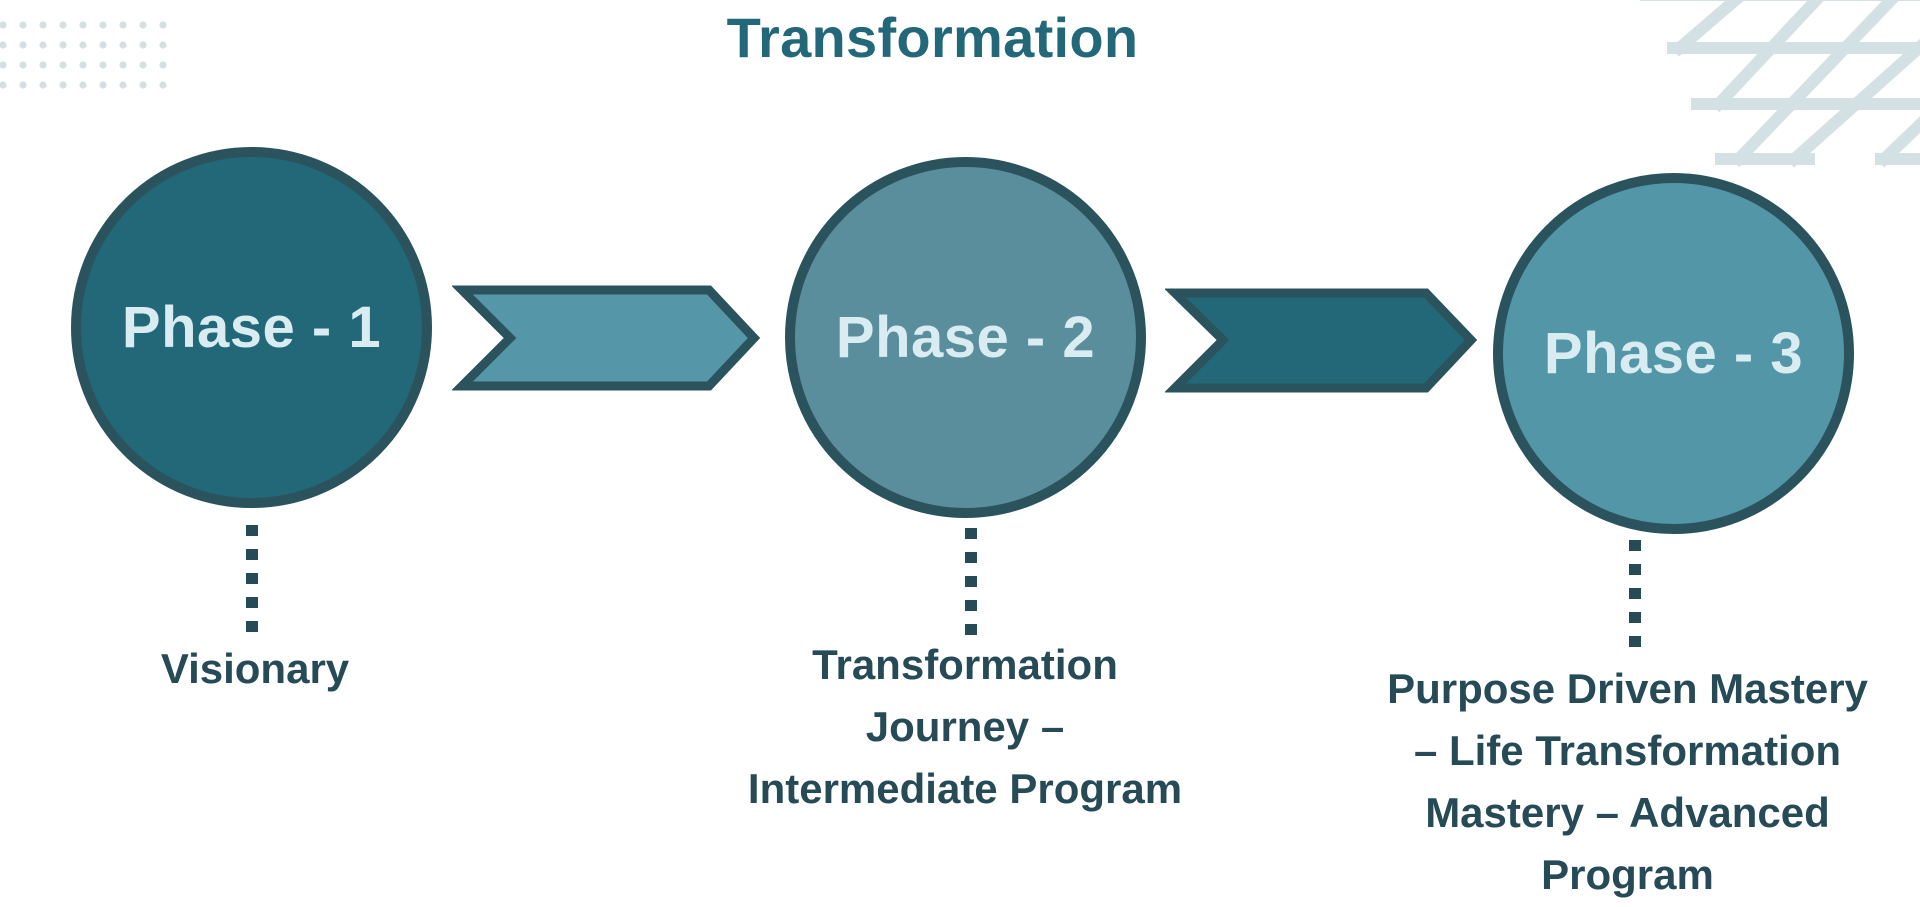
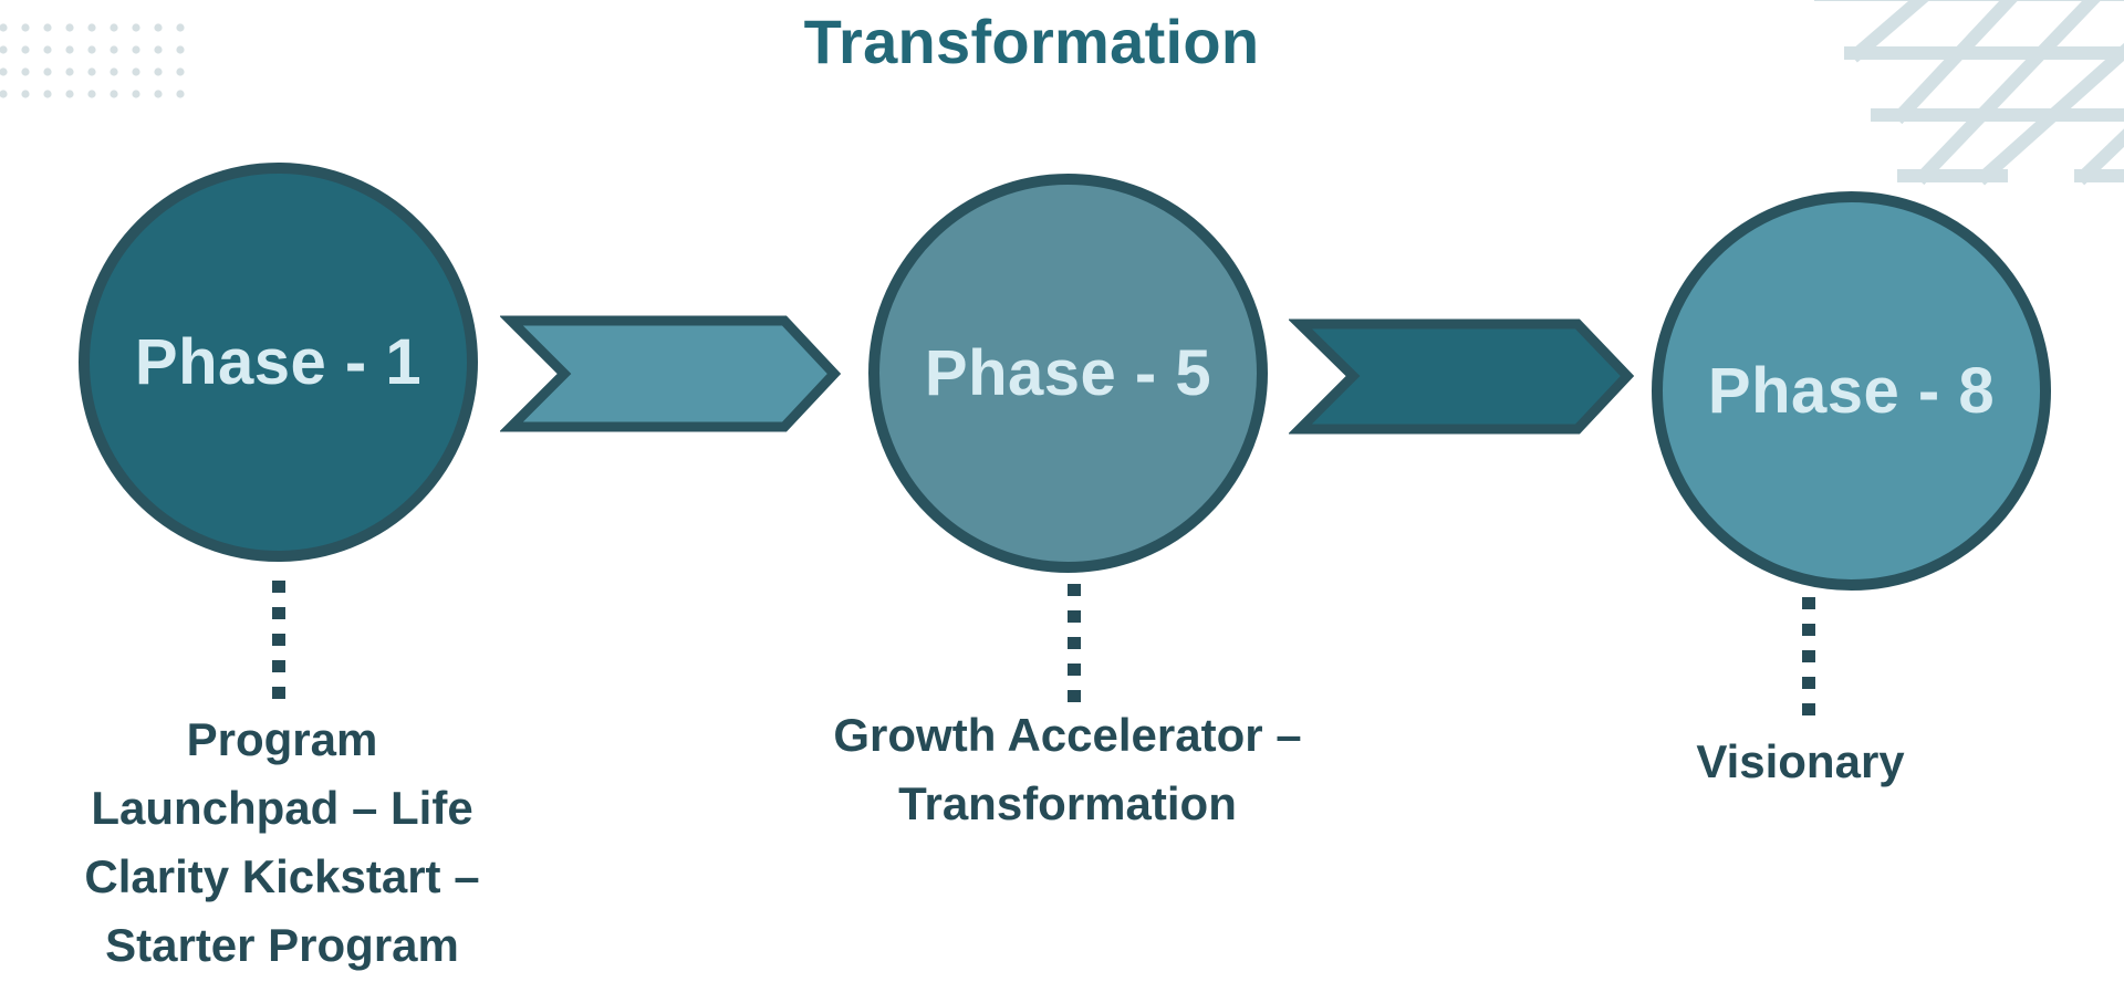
  Transformation
  Phase - 1
- Phase - 2
+ Phase - 5
- Phase - 3
+ Phase - 8
- Visionary
+ Program
+ Launchpad – Life
+ Clarity Kickstart –
+ Starter Program
+ Growth Accelerator –
  Transformation
- Journey –
- Intermediate Program
- Purpose Driven Mastery
- – Life Transformation
- Mastery – Advanced
- Program
+ Visionary
